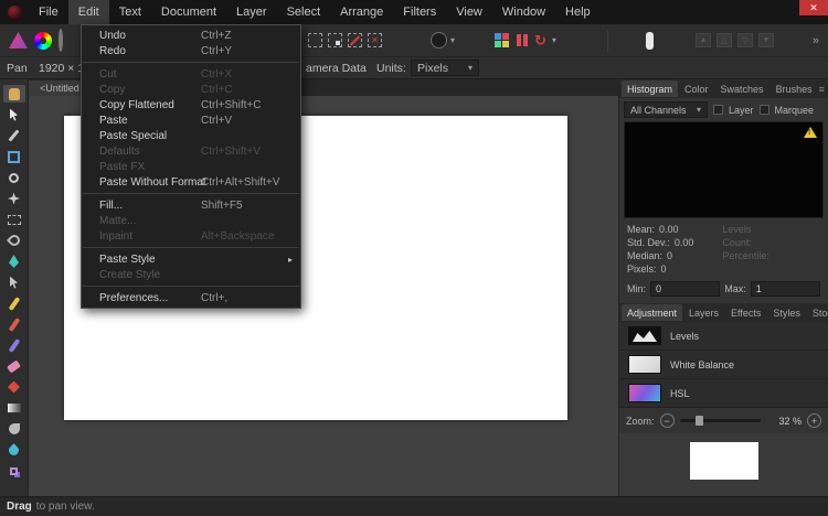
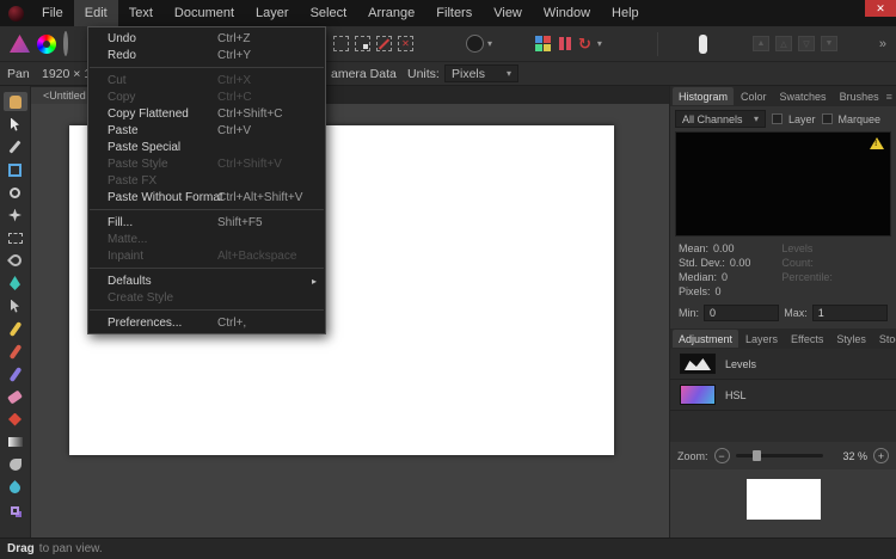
  File
  Edit
  Text
  Document
  Layer
  Select
  Arrange
  Filters
  View
  Window
  Help
  ✕
  ✕
  ▾
  ↻
  ▾
  »
  Pan
  1920 ×
  amera Data
  Units:
  Pixels
  ▾
  <Untitled
  Histogram
  Color
  Swatches
  Brushes
  ≡
  All Channels
  ▾
  Layer
  Marquee
  Mean:
  0.00
  Std. Dev.:
  0.00
  Median:
  0
  Pixels:
  0
  Levels
  Count:
  Percentile:
  Min:
  0
  Max:
  1
  Adjustment
  Layers
  Effects
  Styles
  Levels
- White Balance
  HSL
  Zoom:
  −
  32 %
  +
  Drag
  to pan view.
  Undo
  Ctrl+Z
  Redo
  Ctrl+Y
  Cut
  Ctrl+X
  Copy
  Ctrl+C
  Copy Flattened
  Ctrl+Shift+C
  Paste
  Ctrl+V
  Paste Special
- Defaults
+ Paste Style
  Ctrl+Shift+V
  Paste FX
  Paste Without Format
  Ctrl+Alt+Shift+V
  Fill...
  Shift+F5
  Matte...
  Inpaint
  Alt+Backspace
- Paste Style
+ Defaults
  ▸
  Create Style
  Preferences...
  Ctrl+,
